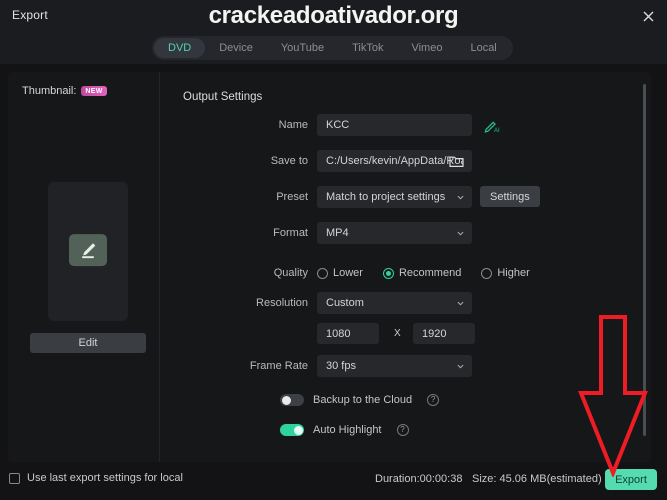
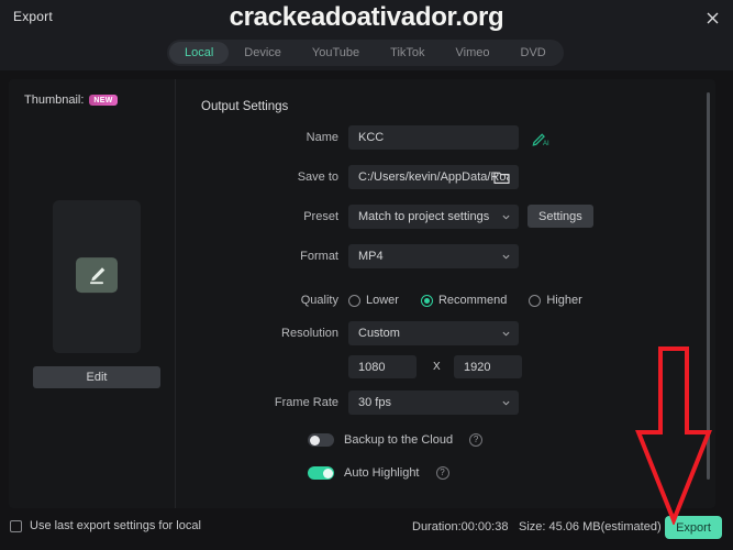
  Export
  crackeadoativador.org
- DVD
+ Local
  Device
  YouTube
  TikTok
  Vimeo
- Local
+ DVD
  Thumbnail:
  Edit
  Output Settings
  Name
  KCC
  Save to
  C:/Users/kevin/AppData/o
  Preset
  Match to project settings
  Settings
  Format
  MP4
  Quality
  Lower
  Recommend
  Higher
  Resolution
  Custom
  1080
  X
  1920
  Frame Rate
  30 fps
  Backup to the Cloud
  ?
  Auto Highlight
  ?
  Use last export settings for local
  Duration:00:00:38
  Size: 45.06 MB(estimated)
  Export
